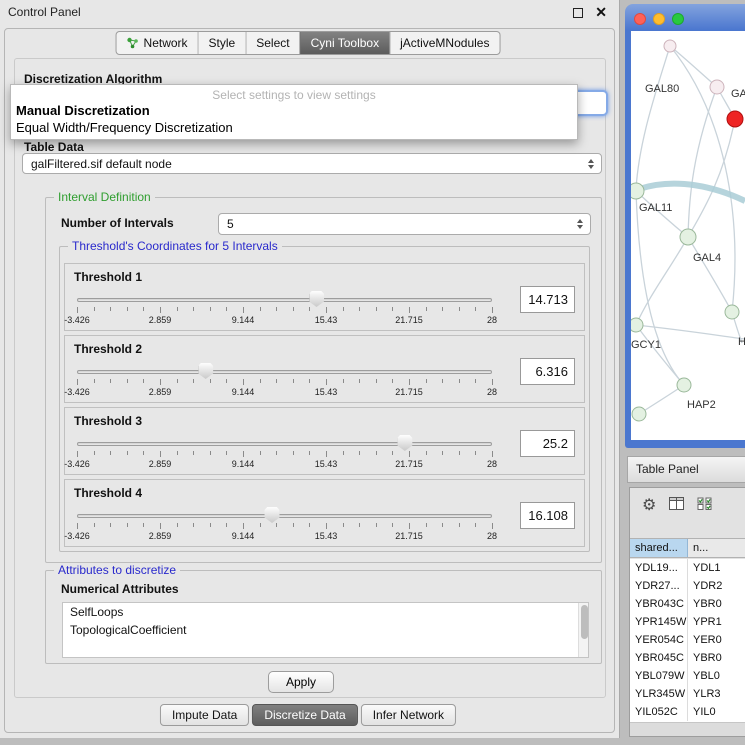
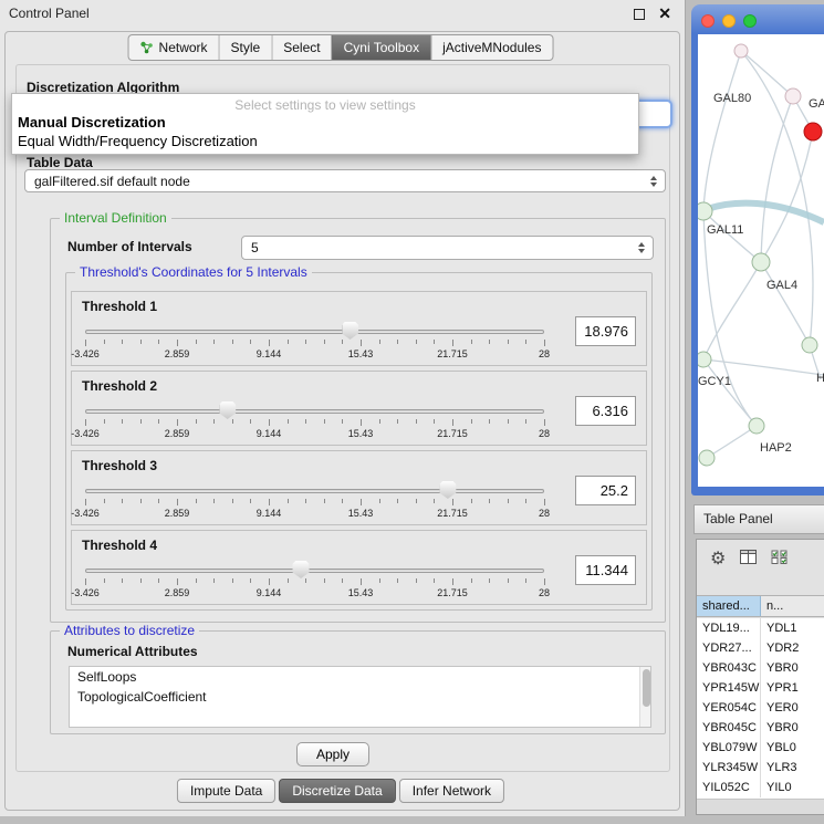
  Control Panel
  ✕
  Network
  Style
  Select
  Cyni Toolbox
  jActiveMNodules
  Discretization Algorithm
  Select settings to view settings
  Manual Discretization
  Equal Width/Frequency Discretization
  Table Data
  galFiltered.sif default node
  Interval Definition
  Number of Intervals
  5
  Threshold's Coordinates for 5 Intervals
  Threshold 1
  -3.426
  2.859
  9.144
  15.43
  21.715
  28
- 14.713
+ 18.976
  Threshold 2
  -3.426
  2.859
  9.144
  15.43
  21.715
  28
  6.316
  Threshold 3
  -3.426
  2.859
  9.144
  15.43
  21.715
  28
  25.2
  Threshold 4
  -3.426
  2.859
  9.144
  15.43
  21.715
  28
- 16.108
+ 11.344
  Attributes to discretize
  Numerical Attributes
  SelfLoops
  TopologicalCoefficient
  Apply
  Impute Data
  Discretize Data
  Infer Network
  GAL80
  GA
  GAL11
  GAL4
  GCY1
  H
  HAP2
  Table Panel
  ⚙
  shared...
  n...
  YDL19...
  YDL1
  YDR27...
  YDR2
  YBR043C
  YBR0
  YPR145W
  YPR1
  YER054C
  YER0
  YBR045C
  YBR0
  YBL079W
  YBL0
  YLR345W
  YLR3
  YIL052C
  YIL0
